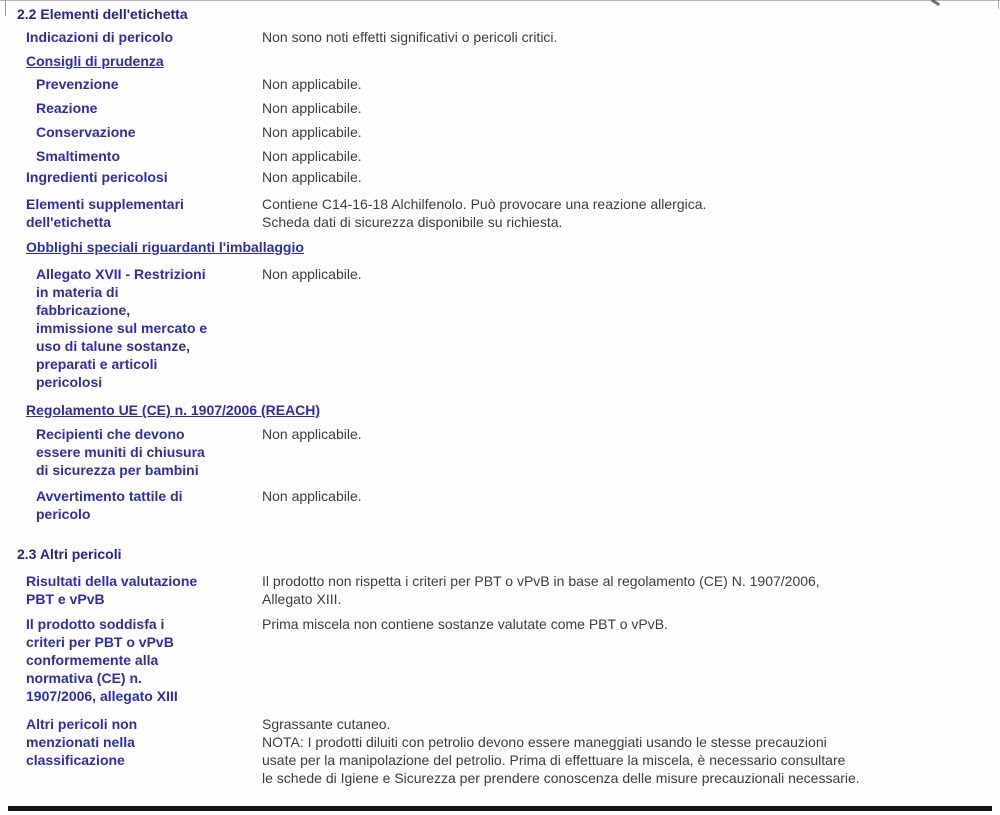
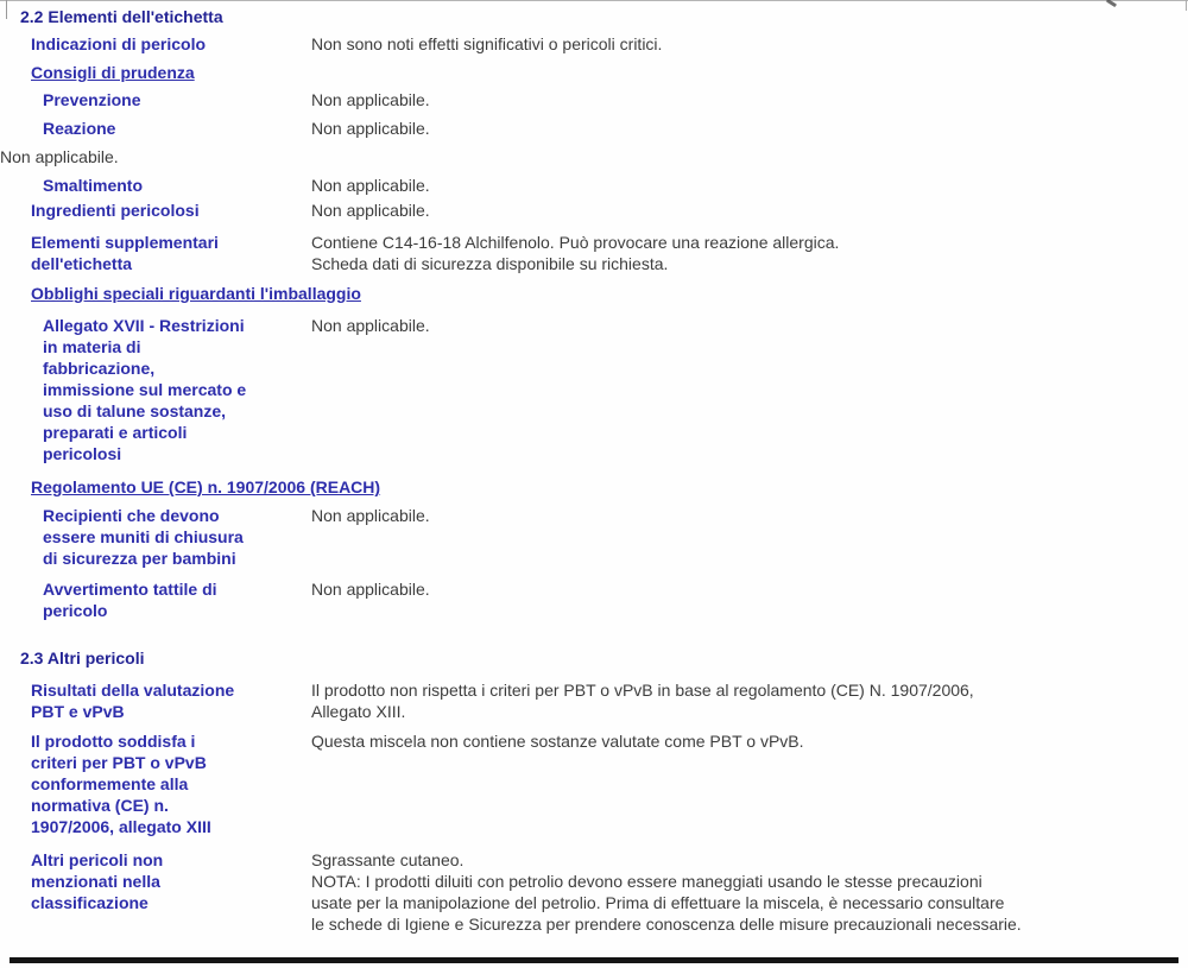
  2.2 Elementi dell'etichetta
  Indicazioni di pericolo
  Non sono noti effetti significativi o pericoli critici.
  Consigli di prudenza
  Prevenzione
  Non applicabile.
  Reazione
  Non applicabile.
- Conservazione
  Non applicabile.
  Smaltimento
  Non applicabile.
  Ingredienti pericolosi
  Non applicabile.
  Elementi supplementari
  dell'etichetta
  Contiene C14-16-18 Alchilfenolo. Può provocare una reazione allergica.
  Scheda dati di sicurezza disponibile su richiesta.
  Obblighi speciali riguardanti l'imballaggio
  Allegato XVII - Restrizioni
  in materia di
  fabbricazione,
  immissione sul mercato e
  uso di talune sostanze,
  preparati e articoli
  pericolosi
  Non applicabile.
  Regolamento UE (CE) n. 1907/2006 (REACH)
  Recipienti che devono
  essere muniti di chiusura
  di sicurezza per bambini
  Non applicabile.
  Avvertimento tattile di
  pericolo
  Non applicabile.
  2.3 Altri pericoli
  Risultati della valutazione
  PBT e vPvB
  Il prodotto non rispetta i criteri per PBT o vPvB in base al regolamento (CE) N. 1907/2006,
  Allegato XIII.
  Il prodotto soddisfa i
  criteri per PBT o vPvB
  conformemente alla
  normativa (CE) n.
  1907/2006, allegato XIII
- Prima miscela non contiene sostanze valutate come PBT o vPvB.
+ Questa miscela non contiene sostanze valutate come PBT o vPvB.
  Altri pericoli non
  menzionati nella
  classificazione
  Sgrassante cutaneo.
  NOTA: I prodotti diluiti con petrolio devono essere maneggiati usando le stesse precauzioni
  usate per la manipolazione del petrolio. Prima di effettuare la miscela, è necessario consultare
  le schede di Igiene e Sicurezza per prendere conoscenza delle misure precauzionali necessarie.
